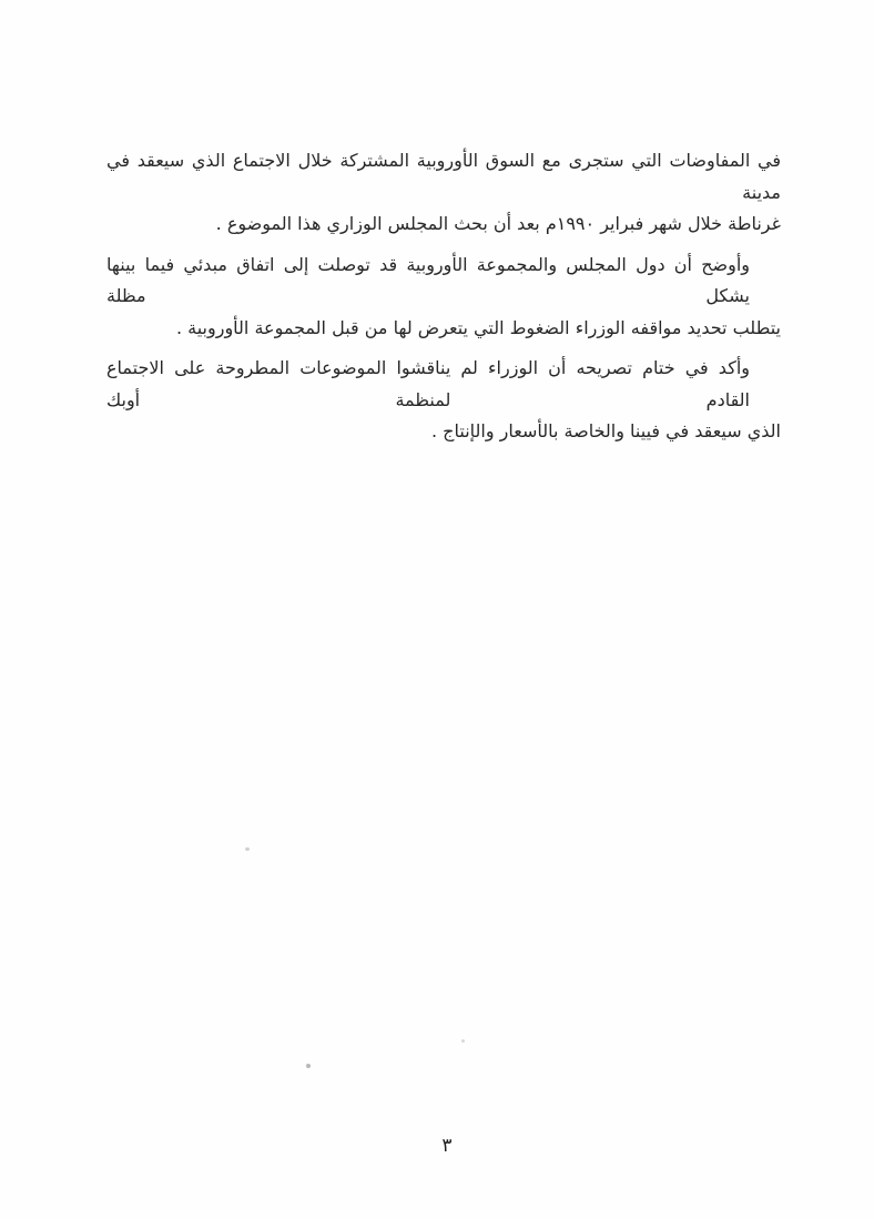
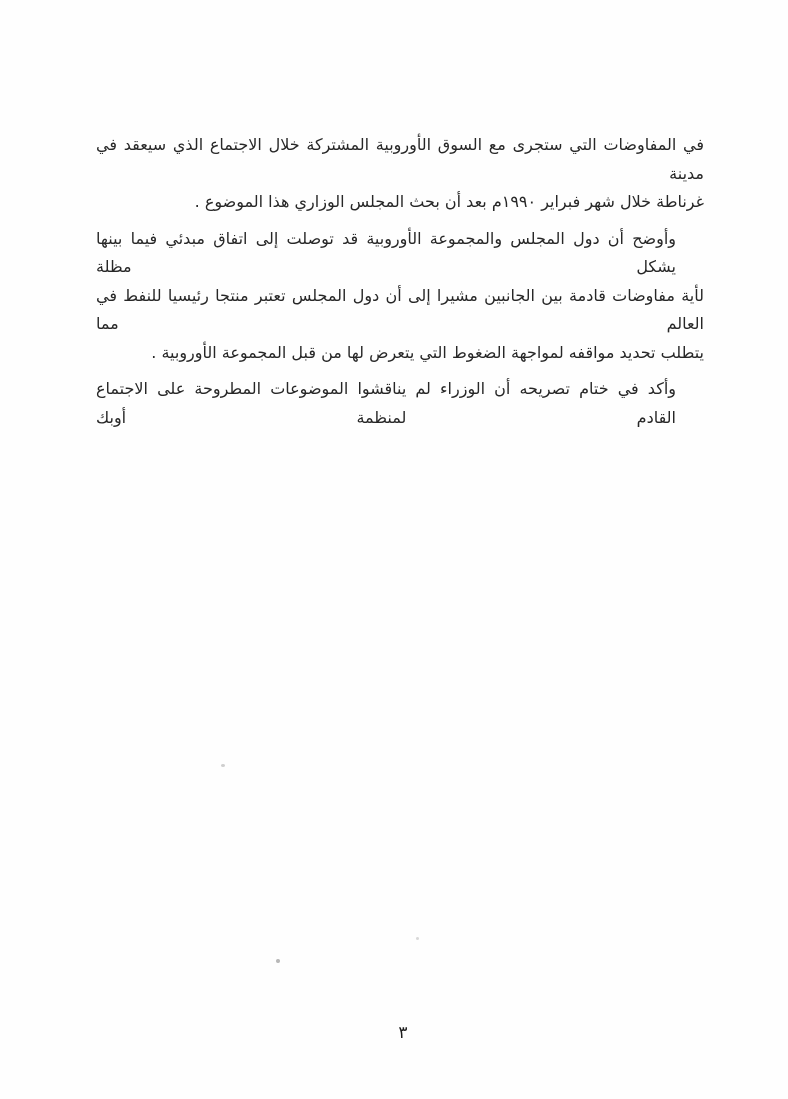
  في المفاوضات التي ستجرى مع السوق الأوروبية المشتركة خلال الاجتماع الذي سيعقد في مدينة
  غرناطة خلال شهر فبراير ١٩٩٠م بعد أن بحث المجلس الوزاري هذا الموضوع .
  وأوضح أن دول المجلس والمجموعة الأوروبية قد توصلت إلى اتفاق مبدئي فيما بينها يشكل مظلة
+ لأية مفاوضات قادمة بين الجانبين مشيرا إلى أن دول المجلس تعتبر منتجا رئيسيا للنفط في العالم مما
- يتطلب تحديد مواقفه الوزراء الضغوط التي يتعرض لها من قبل المجموعة الأوروبية .
+ يتطلب تحديد مواقفه لمواجهة الضغوط التي يتعرض لها من قبل المجموعة الأوروبية .
  وأكد في ختام تصريحه أن الوزراء لم يناقشوا الموضوعات المطروحة على الاجتماع القادم لمنظمة أوبك
- الذي سيعقد في فيينا والخاصة بالأسعار والإنتاج .
  ٣
